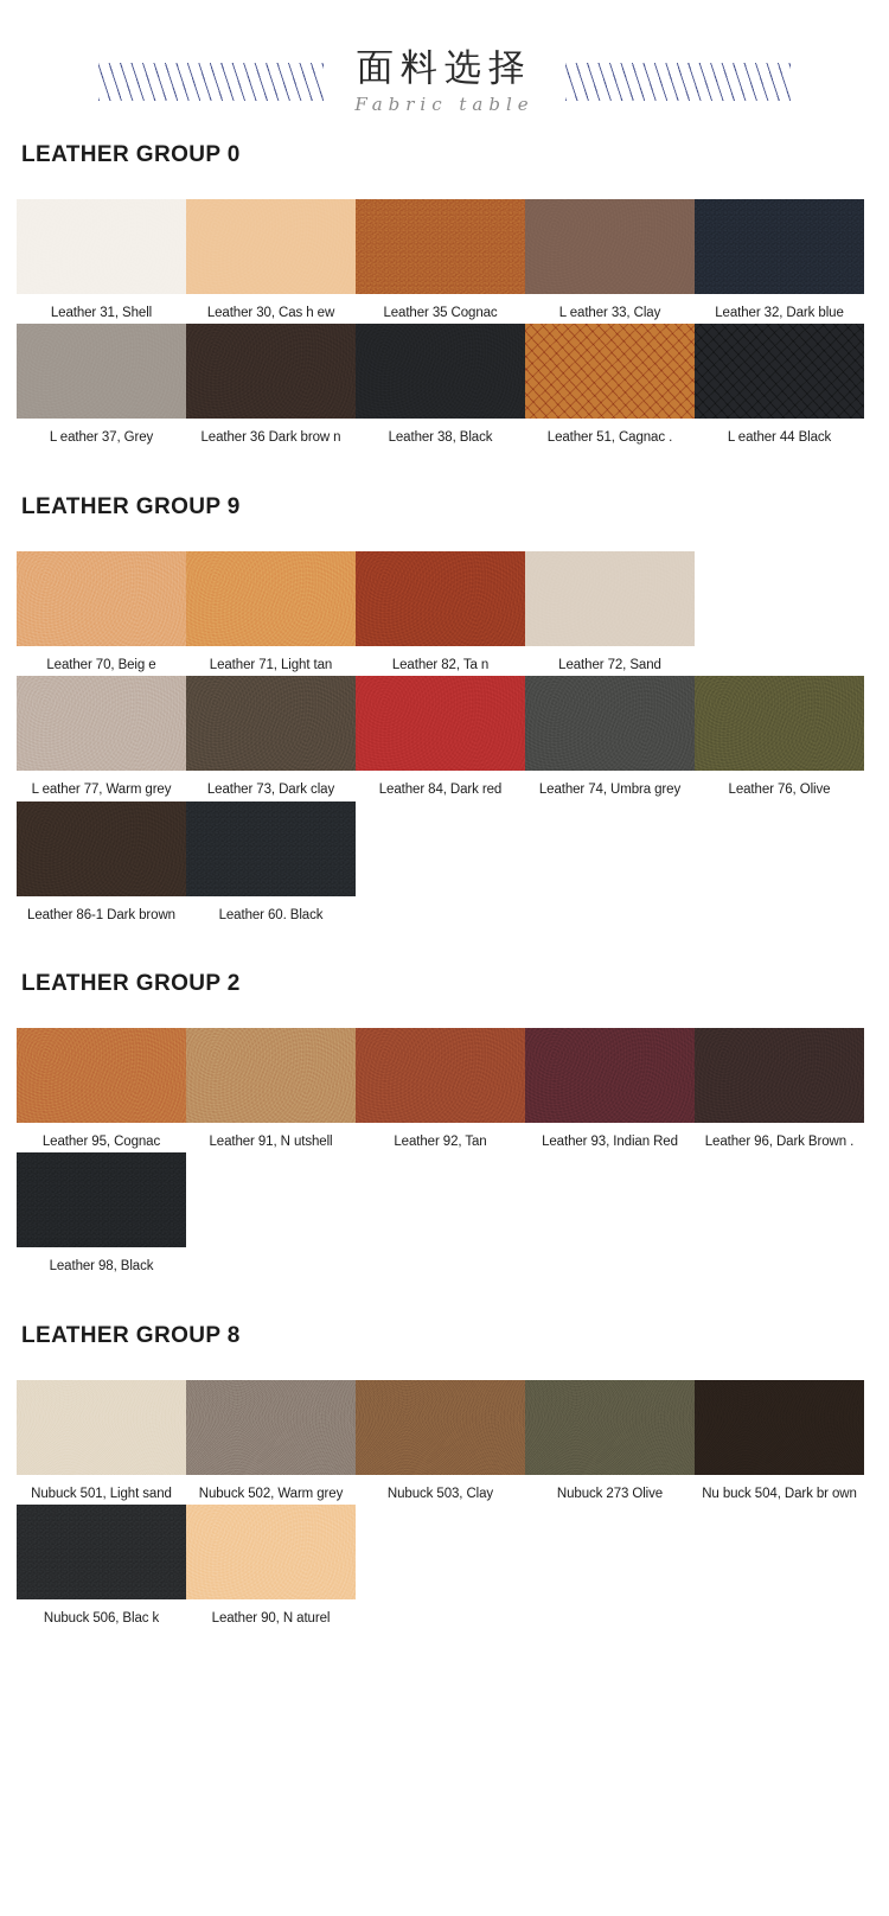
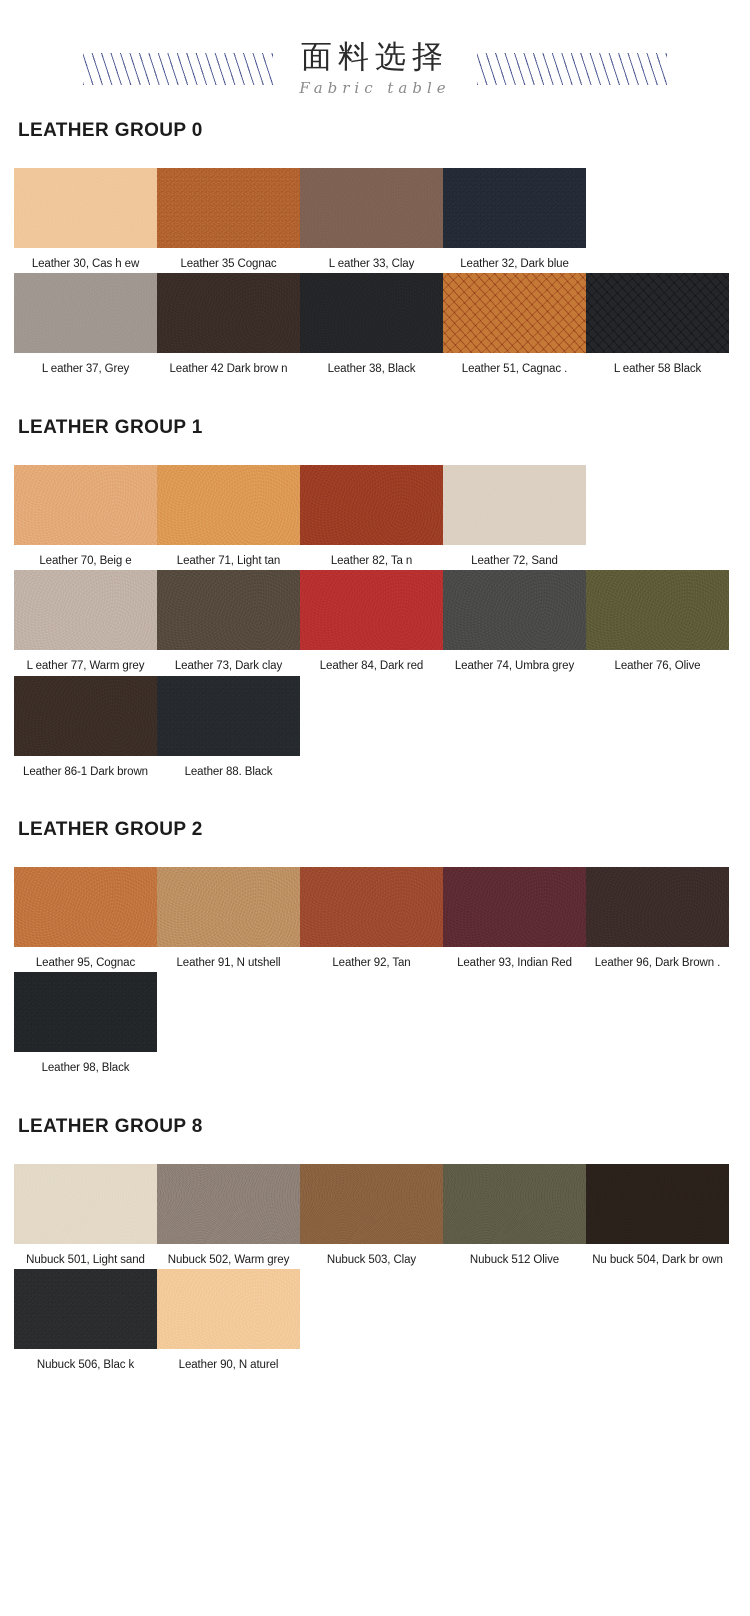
  面料选择
  Fabric table
  LEATHER GROUP 0
- Leather 31, Shell
  Leather 30, Cas h ew
  Leather 35 Cognac
  L eather 33, Clay
  Leather 32, Dark blue
  L eather 37, Grey
- Leather 36 Dark brow n
+ Leather 42 Dark brow n
  Leather 38, Black
  Leather 51, Cagnac .
- L eather 44 Black
+ L eather 58 Black
- LEATHER GROUP 9
+ LEATHER GROUP 1
  Leather 70, Beig e
  Leather 71, Light tan
  Leather 82, Ta n
  Leather 72, Sand
  L eather 77, Warm grey
  Leather 73, Dark clay
  Leather 84, Dark red
  Leather 74, Umbra grey
  Leather 76, Olive
  Leather 86-1 Dark brown
- Leather 60. Black
+ Leather 88. Black
  LEATHER GROUP 2
  Leather 95, Cognac
  Leather 91, N utshell
  Leather 92, Tan
  Leather 93, Indian Red
  Leather 96, Dark Brown .
  Leather 98, Black
  LEATHER GROUP 8
  Nubuck 501, Light sand
  Nubuck 502, Warm grey
  Nubuck 503, Clay
- Nubuck 273 Olive
+ Nubuck 512 Olive
  Nu buck 504, Dark br own
  Nubuck 506, Blac k
  Leather 90, N aturel
